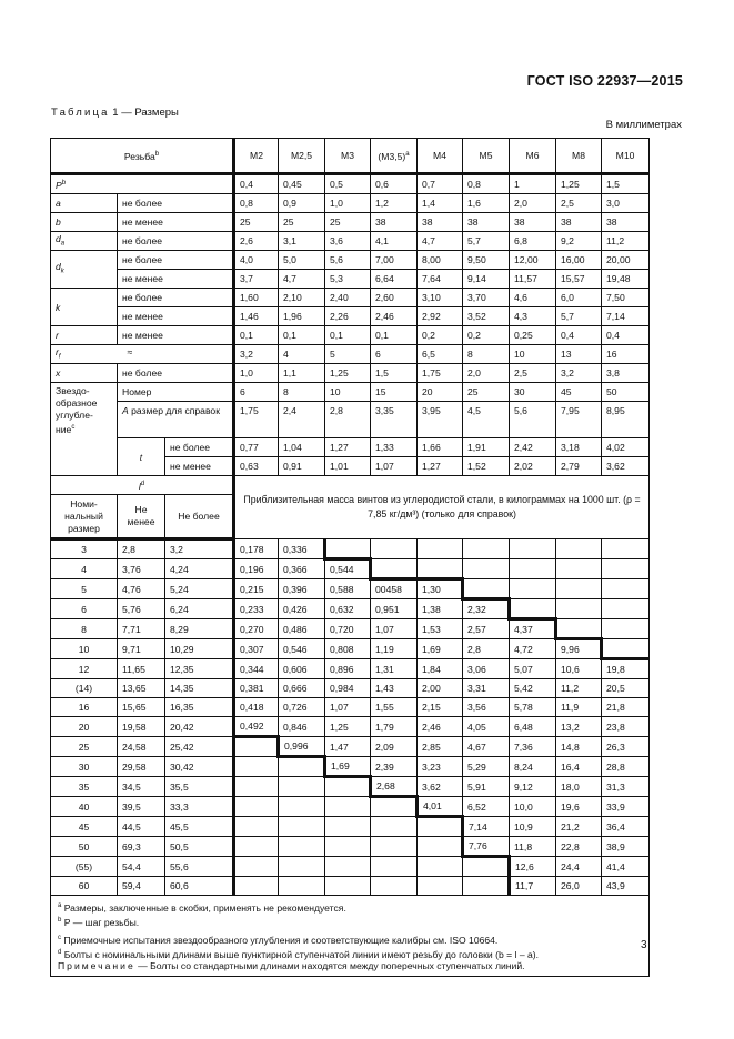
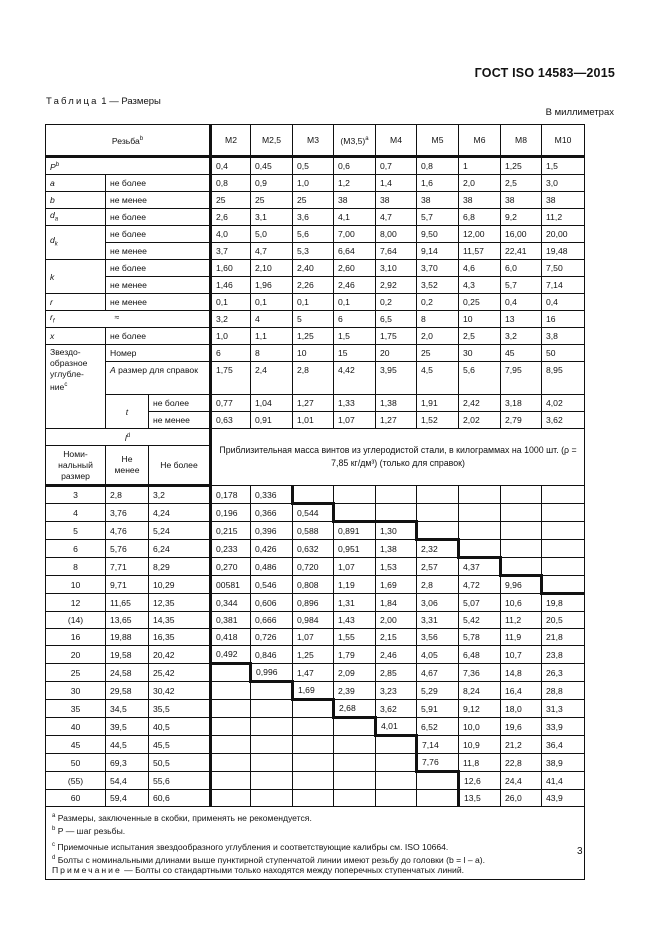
- ГОСТ ISO 22937—2015
+ ГОСТ ISO 14583—2015
  Таблица 1 — Размеры
  В миллиметрах
  Резьба	M2	M2,5	M3	(M3,5)	M4	M5	M6	M8	M10
  P	0,4	0,45	0,5	0,6	0,7	0,8	1	1,25	1,5
  a	не более	0,8	0,9	1,0	1,2	1,4	1,6	2,0	2,5	3,0
  b	не менее	25	25	25	38	38	38	38	38	38
  d	не более	2,6	3,1	3,6	4,1	4,7	5,7	6,8	9,2	11,2
  d	не более	4,0	5,0	5,6	7,00	8,00	9,50	12,00	16,00	20,00
- не менее	3,7	4,7	5,3	6,64	7,64	9,14	11,57	15,57	19,48
+ не менее	3,7	4,7	5,3	6,64	7,64	9,14	11,57	22,41	19,48
  k	не более	1,60	2,10	2,40	2,60	3,10	3,70	4,6	6,0	7,50
  не менее	1,46	1,96	2,26	2,46	2,92	3,52	4,3	5,7	7,14
  r	не менее	0,1	0,1	0,1	0,1	0,2	0,2	0,25	0,4	0,4
  r ≈	3,2	4	5	6	6,5	8	10	13	16
  x	не более	1,0	1,1	1,25	1,5	1,75	2,0	2,5	3,2	3,8
  Звездо-образное углубле-ние	Номер	6	8	10	15	20	25	30	45	50
- A размер для справок	1,75	2,4	2,8	3,35	3,95	4,5	5,6	7,95	8,95
+ A размер для справок	1,75	2,4	2,8	4,42	3,95	4,5	5,6	7,95	8,95
- t	не более	0,77	1,04	1,27	1,33	1,66	1,91	2,42	3,18	4,02
+ t	не более	0,77	1,04	1,27	1,33	1,38	1,91	2,42	3,18	4,02
  не менее	0,63	0,91	1,01	1,07	1,27	1,52	2,02	2,79	3,62
  l	Приблизительная масса винтов из углеродистой стали, в килограммах на 1000 шт. (ρ = 7,85 кг/дм³) (только для справок)
  Номи-нальный размер	Не менее	Не более
  3	2,8	3,2	0,178	0,336
  4	3,76	4,24	0,196	0,366	0,544
- 5	4,76	5,24	0,215	0,396	0,588	00458	1,30
+ 5	4,76	5,24	0,215	0,396	0,588	0,891	1,30
  6	5,76	6,24	0,233	0,426	0,632	0,951	1,38	2,32
  8	7,71	8,29	0,270	0,486	0,720	1,07	1,53	2,57	4,37
- 10	9,71	10,29	0,307	0,546	0,808	1,19	1,69	2,8	4,72	9,96
+ 10	9,71	10,29	00581	0,546	0,808	1,19	1,69	2,8	4,72	9,96
  12	11,65	12,35	0,344	0,606	0,896	1,31	1,84	3,06	5,07	10,6	19,8
  (14)	13,65	14,35	0,381	0,666	0,984	1,43	2,00	3,31	5,42	11,2	20,5
- 16	15,65	16,35	0,418	0,726	1,07	1,55	2,15	3,56	5,78	11,9	21,8
+ 16	19,88	16,35	0,418	0,726	1,07	1,55	2,15	3,56	5,78	11,9	21,8
- 20	19,58	20,42	0,492	0,846	1,25	1,79	2,46	4,05	6,48	13,2	23,8
+ 20	19,58	20,42	0,492	0,846	1,25	1,79	2,46	4,05	6,48	10,7	23,8
  25	24,58	25,42		0,996	1,47	2,09	2,85	4,67	7,36	14,8	26,3
  30	29,58	30,42			1,69	2,39	3,23	5,29	8,24	16,4	28,8
  35	34,5	35,5				2,68	3,62	5,91	9,12	18,0	31,3
- 40	39,5	33,3					4,01	6,52	10,0	19,6	33,9
+ 40	39,5	40,5					4,01	6,52	10,0	19,6	33,9
  45	44,5	45,5						7,14	10,9	21,2	36,4
  50	69,3	50,5						7,76	11,8	22,8	38,9
  (55)	54,4	55,6							12,6	24,4	41,4
- 60	59,4	60,6							11,7	26,0	43,9
+ 60	59,4	60,6							13,5	26,0	43,9
- Размеры, заключенные в скобки, применять не рекомендуется. P — шаг резьбы. Приемочные испытания звездообразного углубления и соответствующие калибры см. ISO 10664. Болты с номинальными длинами выше пунктирной ступенчатой линии имеют резьбу до головки (b = l – a).Примечание — Болты со стандартными длинами находятся между поперечных ступенчатых линий.
+ Размеры, заключенные в скобки, применять не рекомендуется. P — шаг резьбы. Приемочные испытания звездообразного углубления и соответствующие калибры см. ISO 10664. Болты с номинальными длинами выше пунктирной ступенчатой линии имеют резьбу до головки (b = l – a).Примечание — Болты со стандартными только находятся между поперечных ступенчатых линий.
  3
